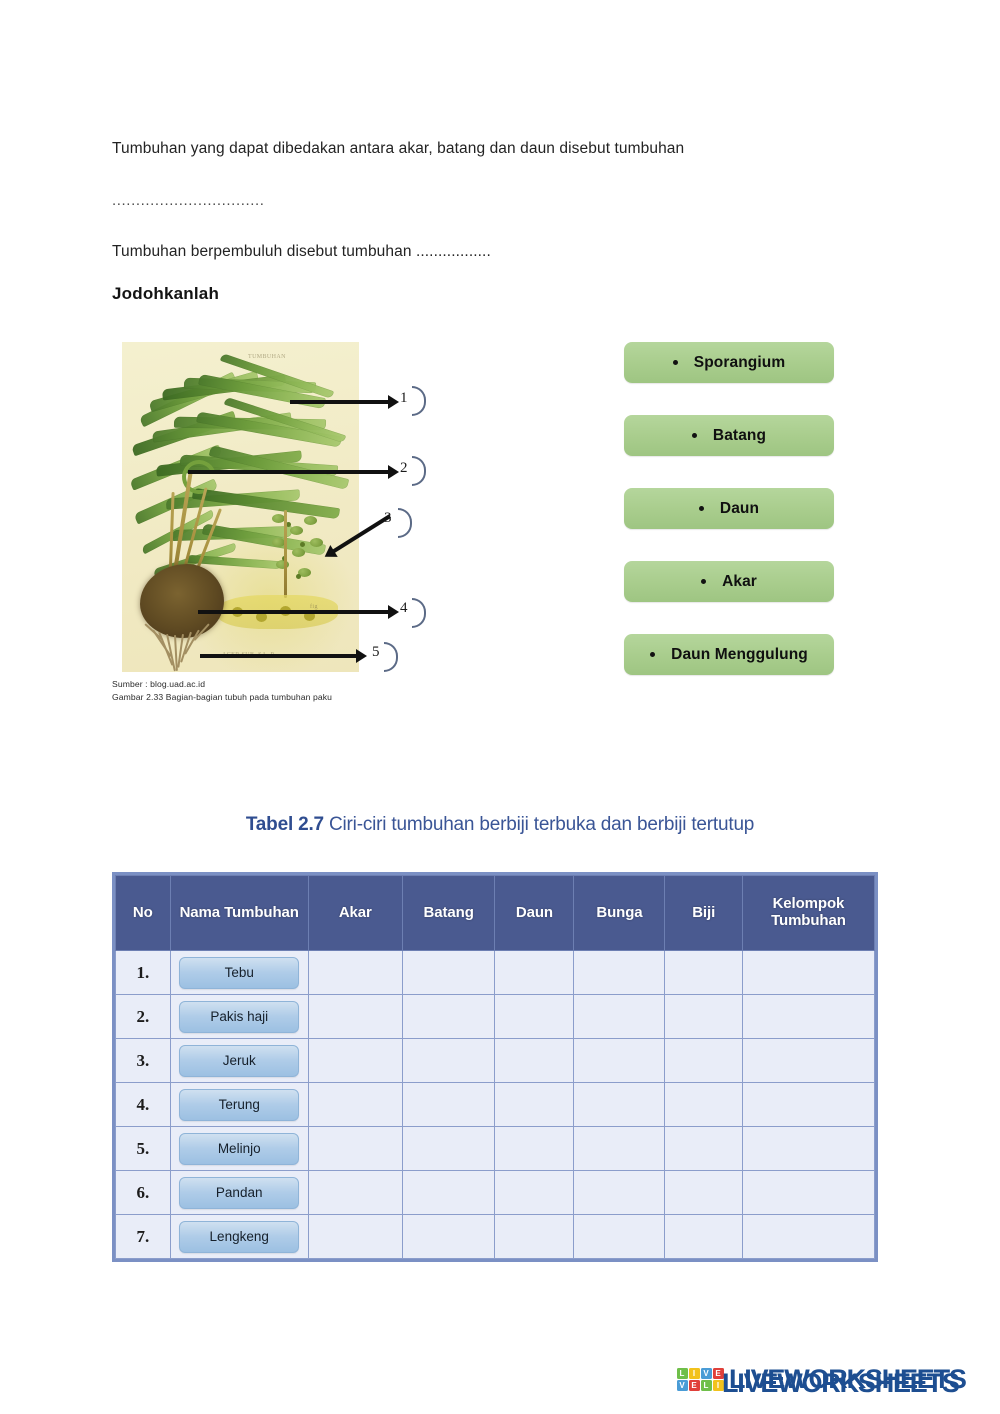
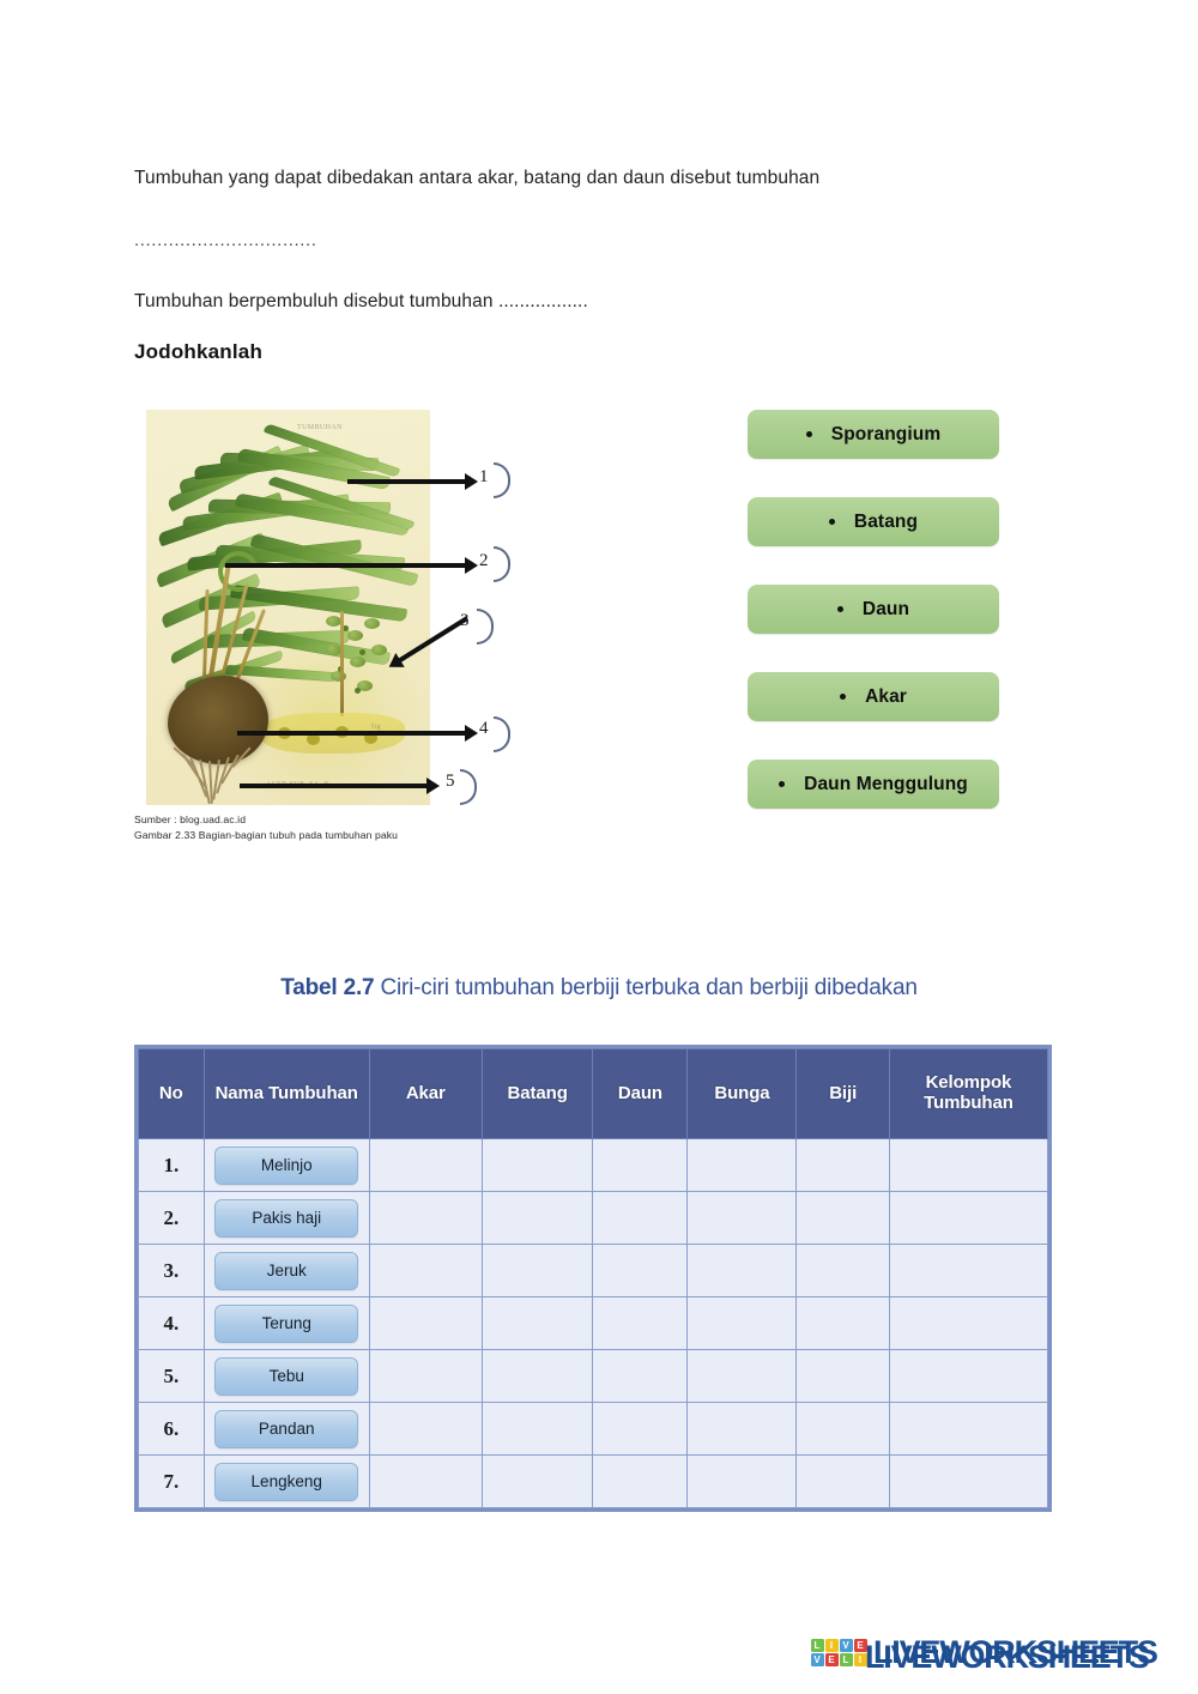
  Tumbuhan yang dapat dibedakan antara akar, batang dan daun disebut tumbuhan
  ................................
  Tumbuhan berpembuluh disebut tumbuhan .................
  Jodohkanlah
  Sumber : blog.uad.ac.id
  Gambar 2.33 Bagian-bagian tubuh pada tumbuhan paku
  1
  2
  3
  4
  5
  Sporangium
  Batang
  Daun
  Akar
  Daun Menggulung
- Tabel 2.7 Ciri-ciri tumbuhan berbiji terbuka dan berbiji tertutup
+ Tabel 2.7 Ciri-ciri tumbuhan berbiji terbuka dan berbiji dibedakan
  No	Nama Tumbuhan	Akar	Batang	Daun	Bunga	Biji	Kelompok Tumbuhan
- 1.	Tebu
+ 1.	Melinjo
  2.	Pakis haji
  3.	Jeruk
  4.	Terung
- 5.	Melinjo
+ 5.	Tebu
  6.	Pandan
  7.	Lengkeng
  L
  I
  V
  E
  V
  E
  L
  I
  LIVEWORKSHEETS
  LIVEWORKSHEETS
